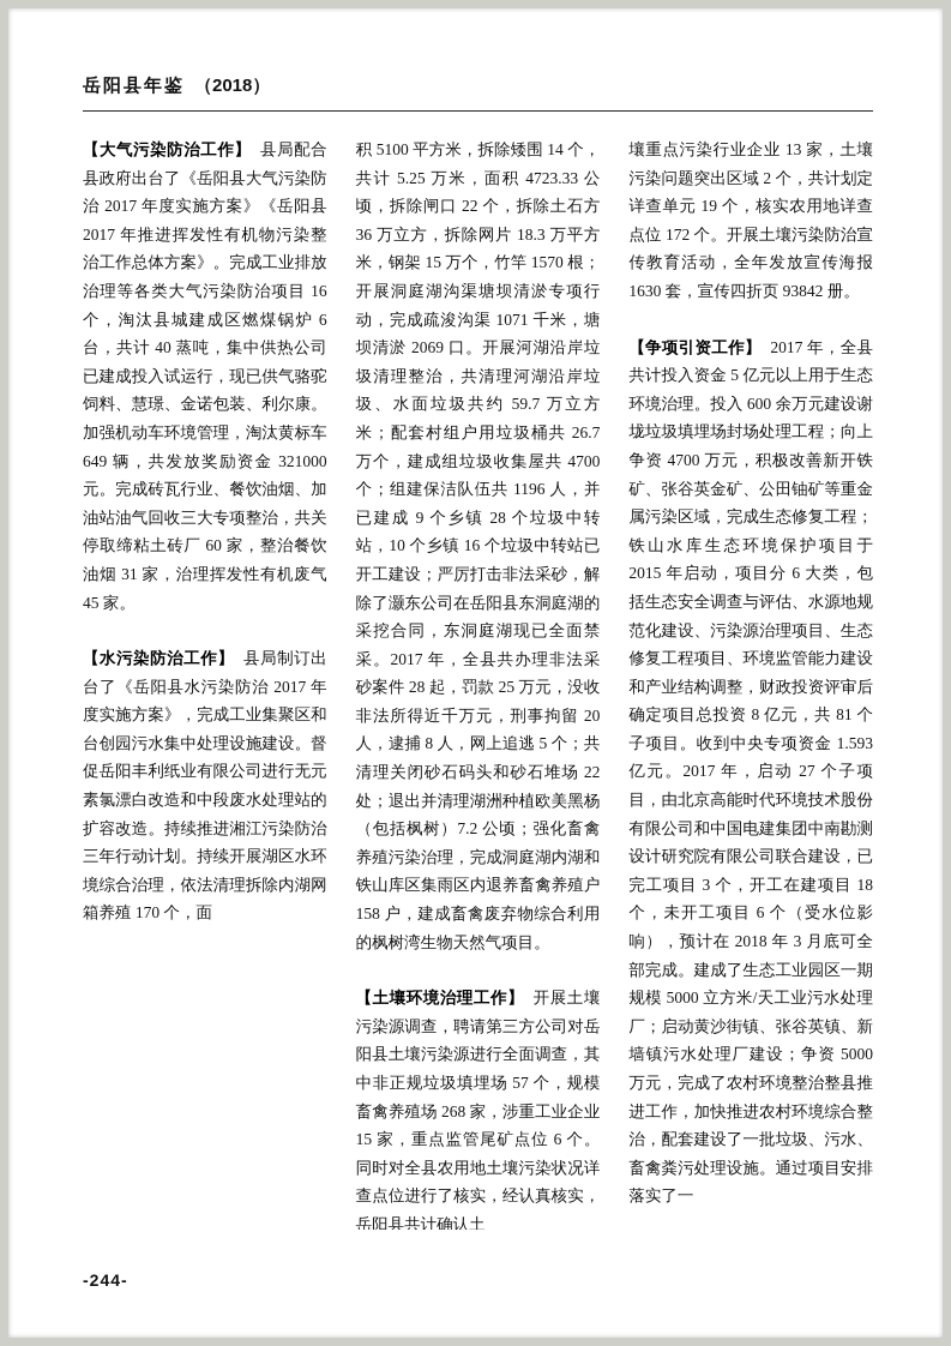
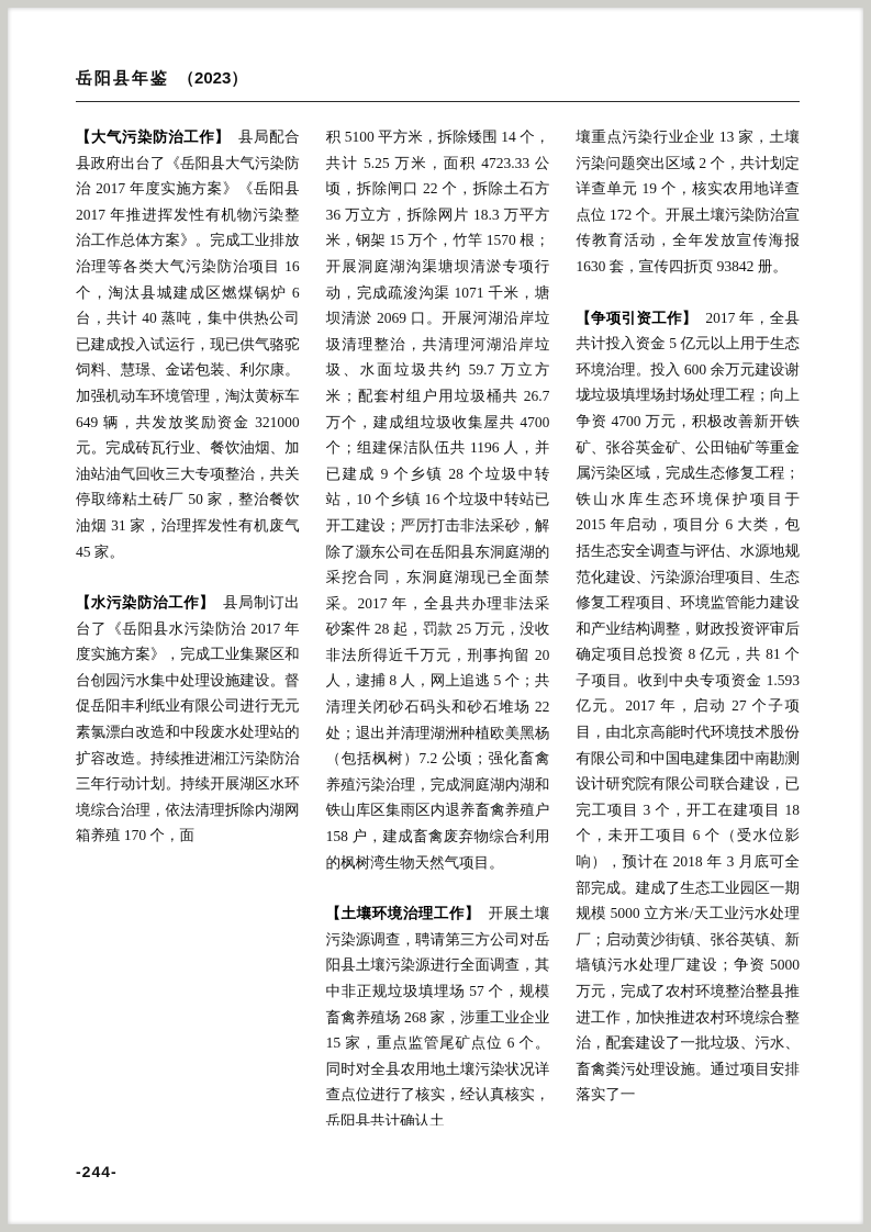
- 岳阳县年鉴 （2018）
+ 岳阳县年鉴 （2023）
- 【大气污染防治工作】 县局配合县政府出台了《岳阳县大气污染防治 2017 年度实施方案》《岳阳县 2017 年推进挥发性有机物污染整治工作总体方案》。完成工业排放治理等各类大气污染防治项目 16 个，淘汰县城建成区燃煤锅炉 6 台，共计 40 蒸吨，集中供热公司已建成投入试运行，现已供气骆驼饲料、慧璟、金诺包装、利尔康。加强机动车环境管理，淘汰黄标车 649 辆，共发放奖励资金 321000 元。完成砖瓦行业、餐饮油烟、加油站油气回收三大专项整治，共关停取缔粘土砖厂 60 家，整治餐饮油烟 31 家，治理挥发性有机废气 45 家。
+ 【大气污染防治工作】 县局配合县政府出台了《岳阳县大气污染防治 2017 年度实施方案》《岳阳县 2017 年推进挥发性有机物污染整治工作总体方案》。完成工业排放治理等各类大气污染防治项目 16 个，淘汰县城建成区燃煤锅炉 6 台，共计 40 蒸吨，集中供热公司已建成投入试运行，现已供气骆驼饲料、慧璟、金诺包装、利尔康。加强机动车环境管理，淘汰黄标车 649 辆，共发放奖励资金 321000 元。完成砖瓦行业、餐饮油烟、加油站油气回收三大专项整治，共关停取缔粘土砖厂 50 家，整治餐饮油烟 31 家，治理挥发性有机废气 45 家。
  【水污染防治工作】 县局制订出台了《岳阳县水污染防治 2017 年度实施方案》，完成工业集聚区和台创园污水集中处理设施建设。督促岳阳丰利纸业有限公司进行无元素氯漂白改造和中段废水处理站的扩容改造。持续推进湘江污染防治三年行动计划。持续开展湖区水环境综合治理，依法清理拆除内湖网箱养殖 170 个，面
  积 5100 平方米，拆除矮围 14 个，共计 5.25 万米，面积 4723.33 公顷，拆除闸口 22 个，拆除土石方 36 万立方，拆除网片 18.3 万平方米，钢架 15 万个，竹竿 1570 根；开展洞庭湖沟渠塘坝清淤专项行动，完成疏浚沟渠 1071 千米，塘坝清淤 2069 口。开展河湖沿岸垃圾清理整治，共清理河湖沿岸垃圾、水面垃圾共约 59.7 万立方米；配套村组户用垃圾桶共 26.7 万个，建成组垃圾收集屋共 4700 个；组建保洁队伍共 1196 人，并已建成 9 个乡镇 28 个垃圾中转站，10 个乡镇 16 个垃圾中转站已开工建设；严厉打击非法采砂，解除了灏东公司在岳阳县东洞庭湖的采挖合同，东洞庭湖现已全面禁采。2017 年，全县共办理非法采砂案件 28 起，罚款 25 万元，没收非法所得近千万元，刑事拘留 20 人，逮捕 8 人，网上追逃 5 个；共清理关闭砂石码头和砂石堆场 22 处；退出并清理湖洲种植欧美黑杨（包括枫树）7.2 公顷；强化畜禽养殖污染治理，完成洞庭湖内湖和铁山库区集雨区内退养畜禽养殖户 158 户，建成畜禽废弃物综合利用的枫树湾生物天然气项目。
  【土壤环境治理工作】 开展土壤污染源调查，聘请第三方公司对岳阳县土壤污染源进行全面调查，其中非正规垃圾填埋场 57 个，规模畜禽养殖场 268 家，涉重工业企业 15 家，重点监管尾矿点位 6 个。同时对全县农用地土壤污染状况详查点位进行了核实，经认真核实，岳阳县共计确认土
  壤重点污染行业企业 13 家，土壤污染问题突出区域 2 个，共计划定详查单元 19 个，核实农用地详查点位 172 个。开展土壤污染防治宣传教育活动，全年发放宣传海报 1630 套，宣传四折页 93842 册。
  【争项引资工作】 2017 年，全县共计投入资金 5 亿元以上用于生态环境治理。投入 600 余万元建设谢垅垃圾填埋场封场处理工程；向上争资 4700 万元，积极改善新开铁矿、张谷英金矿、公田铀矿等重金属污染区域，完成生态修复工程；铁山水库生态环境保护项目于 2015 年启动，项目分 6 大类，包括生态安全调查与评估、水源地规范化建设、污染源治理项目、生态修复工程项目、环境监管能力建设和产业结构调整，财政投资评审后确定项目总投资 8 亿元，共 81 个子项目。收到中央专项资金 1.593 亿元。2017 年，启动 27 个子项目，由北京高能时代环境技术股份有限公司和中国电建集团中南勘测设计研究院有限公司联合建设，已完工项目 3 个，开工在建项目 18 个，未开工项目 6 个（受水位影响），预计在 2018 年 3 月底可全部完成。建成了生态工业园区一期规模 5000 立方米/天工业污水处理厂；启动黄沙街镇、张谷英镇、新墙镇污水处理厂建设；争资 5000 万元，完成了农村环境整治整县推进工作，加快推进农村环境综合整治，配套建设了一批垃圾、污水、畜禽粪污处理设施。通过项目安排落实了一
  -244-
